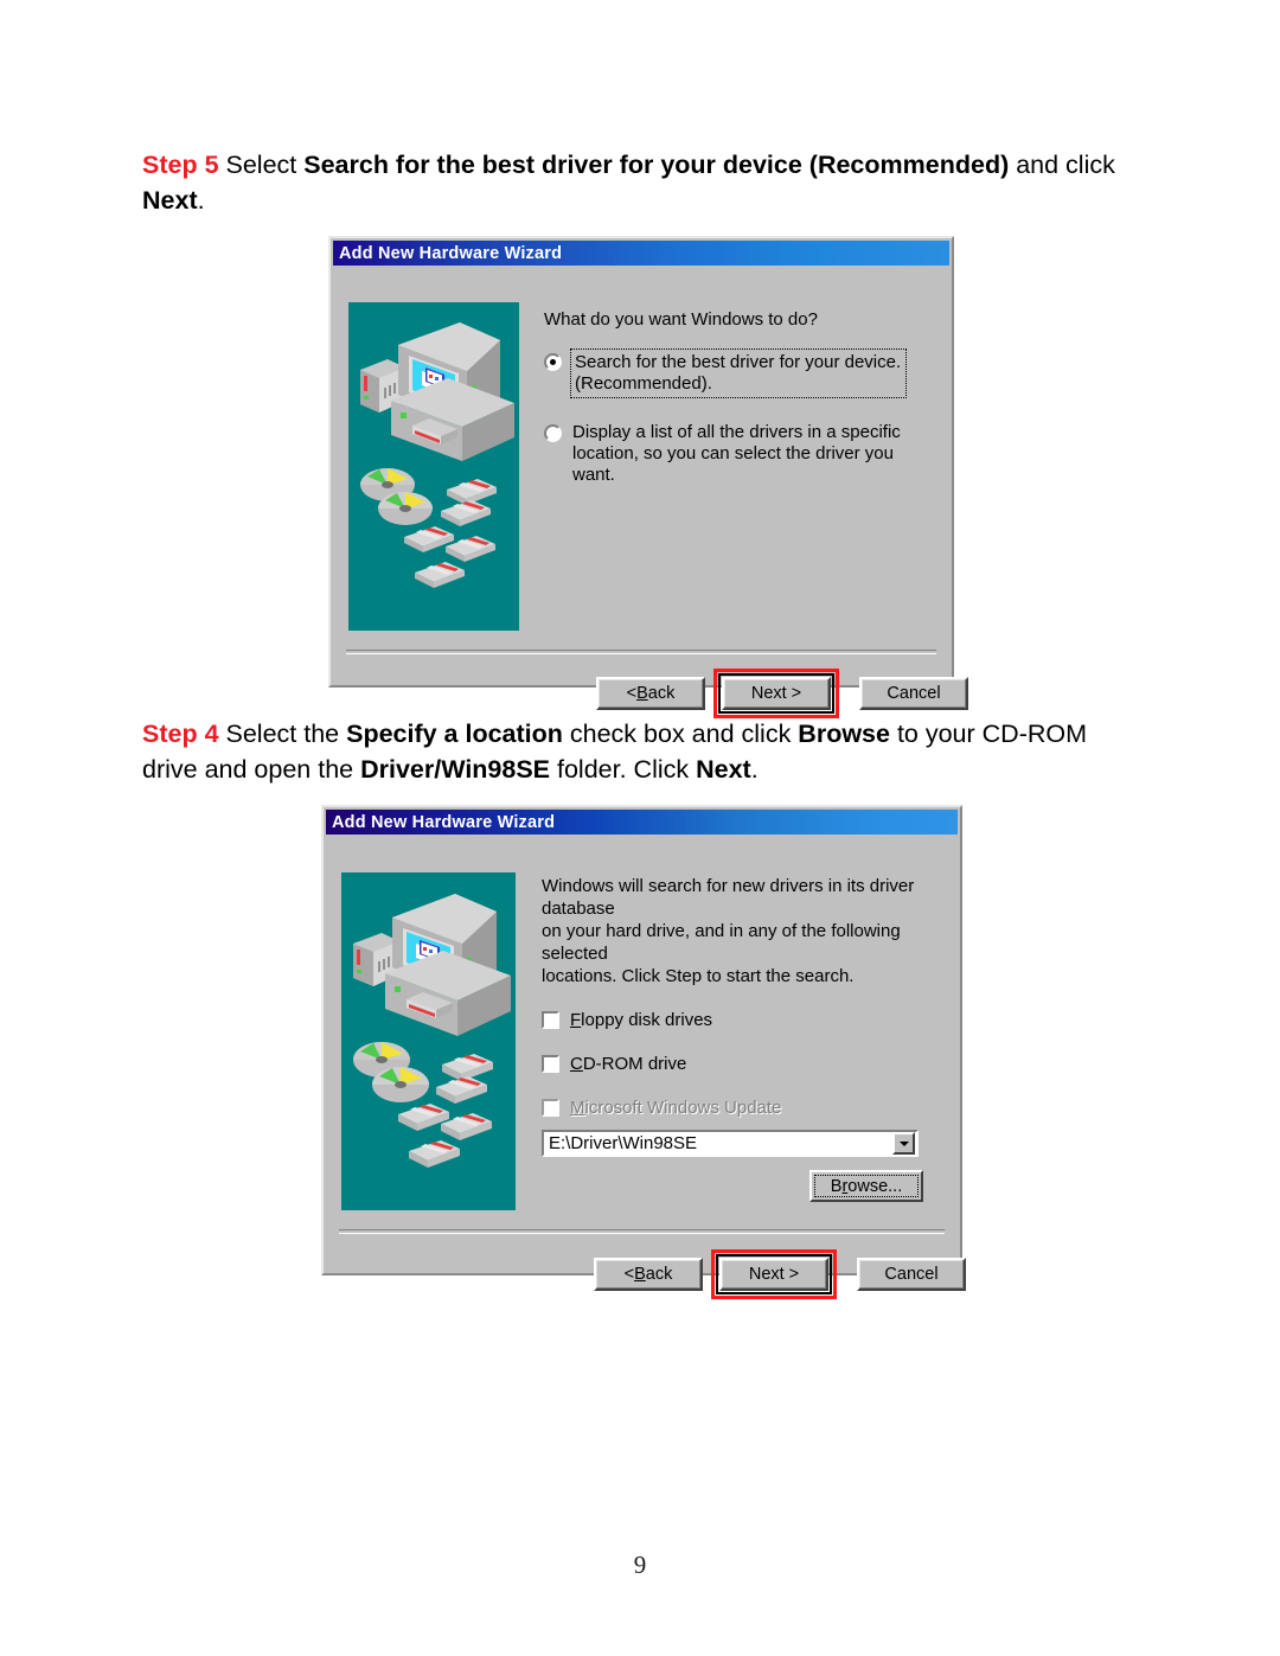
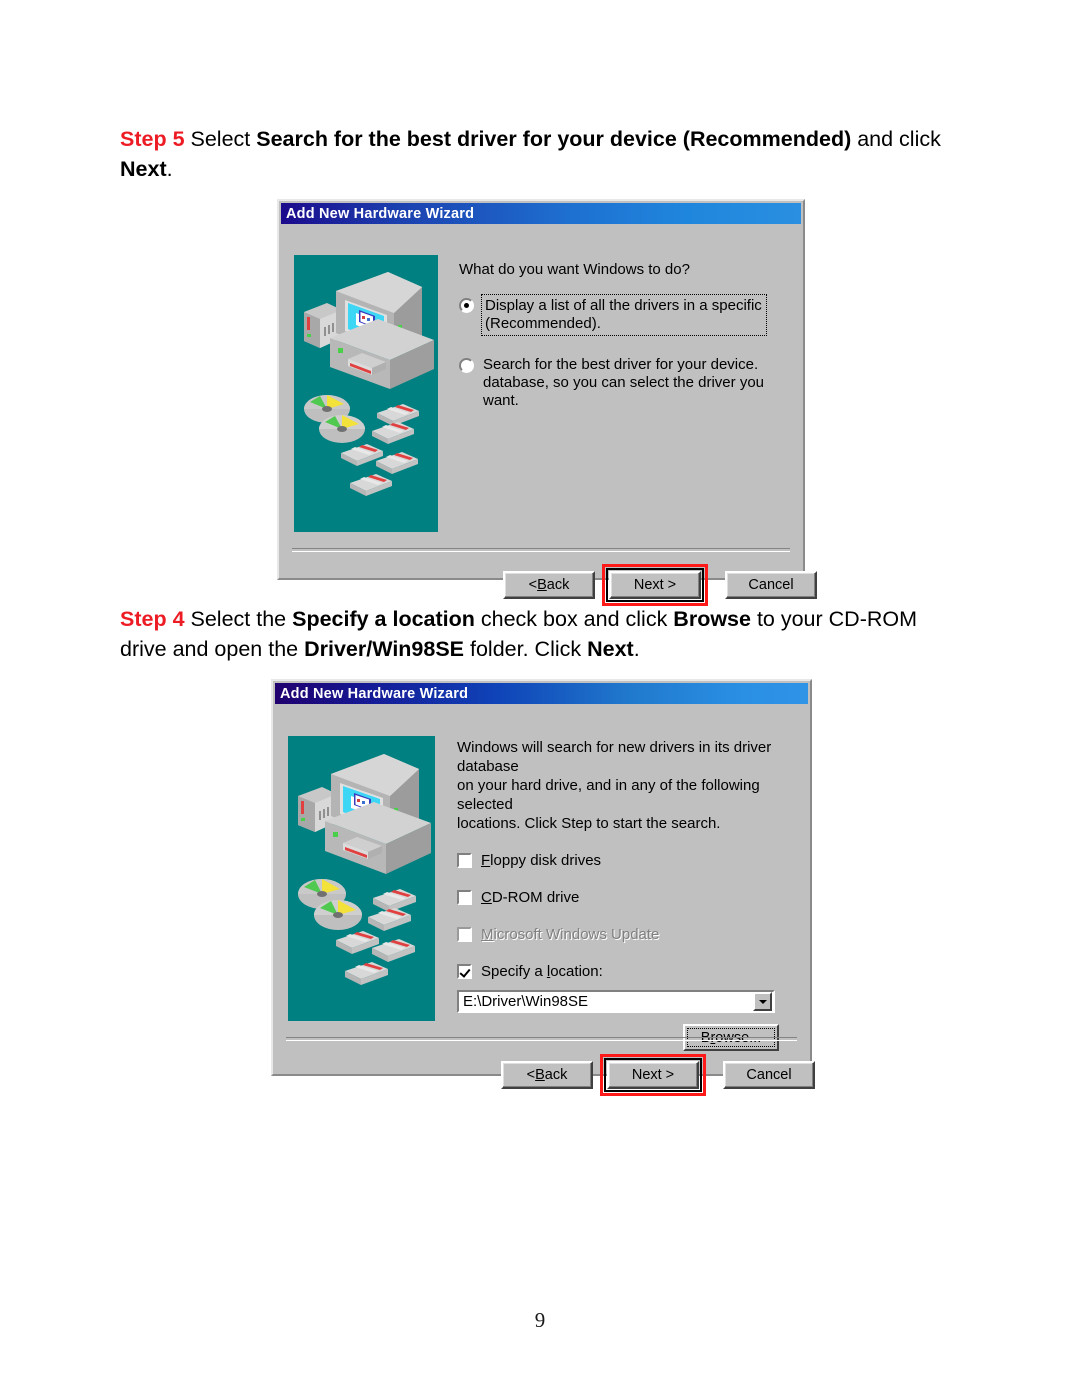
  Step 5 Select Search for the best driver for your device (Recommended) and click Next.
  Add New Hardware Wizard
  What do you want Windows to do?
- Search for the best driver for your device.
+ Display a list of all the drivers in a specific
  (Recommended).
- Display a list of all the drivers in a specific
+ Search for the best driver for your device.
- location, so you can select the driver you want.
+ database, so you can select the driver you want.
  <
  B
  ack
  Next >
  Cancel
  Step 4 Select the Specify a location check box and click Browse to your CD-ROM drive and open the Driver/Win98SE folder. Click Next.
  Add New Hardware Wizard
  Windows will search for new drivers in its driver database
  on your hard drive, and in any of the following selected
  locations. Click Step to start the search.
  Floppy disk drives
  CD-ROM drive
  Microsoft Windows Update
+ Specify a location:
  E:\Driver\Win98SE
  Browse...
  <
  B
  ack
  Next >
  Cancel
  9
